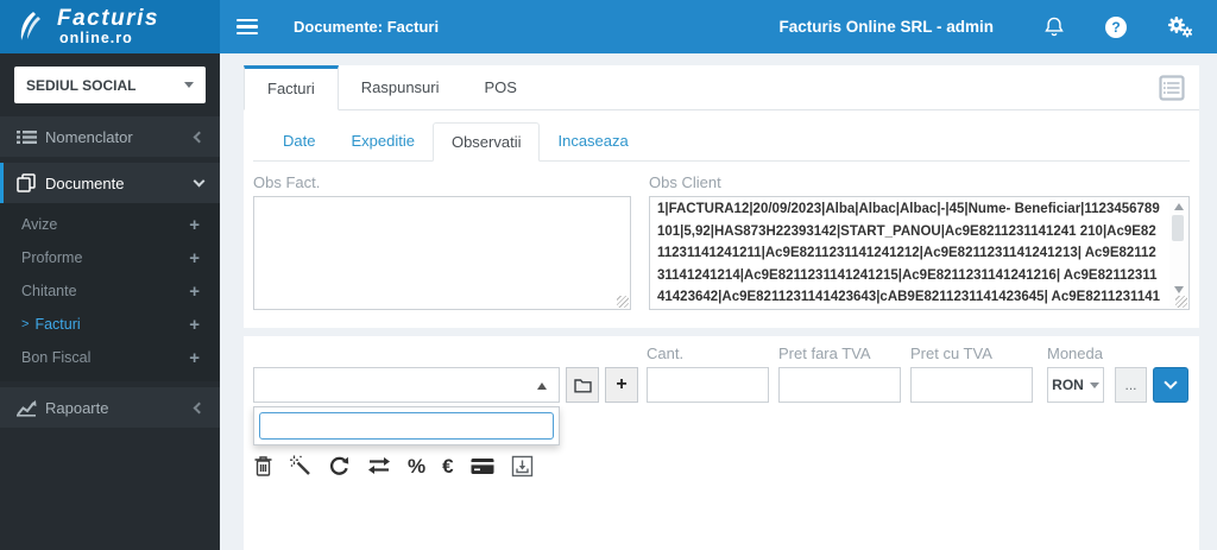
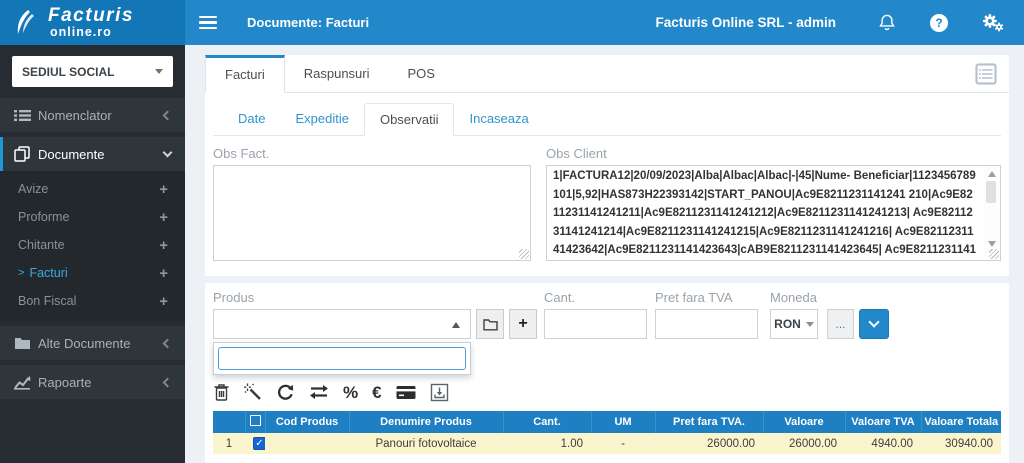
  Facturis
  online.ro
  SEDIUL SOCIAL
  Nomenclator
  Documente
  Avize
  +
  Proforme
  +
  Chitante
  +
  >
  Facturi
  +
  Bon Fiscal
  +
+ Alte Documente
  Rapoarte
  Documente: Facturi
  Facturis Online SRL - admin
  ?
  Facturi
  Raspunsuri
  POS
  Date
  Expeditie
  Observatii
  Incaseaza
  Obs Fact.
  Obs Client
  1|FACTURA12|20/09/2023|Alba|Albac|Albac|-|45|Nume- Beneficiar|1123456789101|5,92|HAS873H22393142|START_PANOU|Ac9E8211231141241 210|Ac9E8211231141241211|Ac9E8211231141241212|Ac9E8211231141241213| Ac9E8211231141241214|Ac9E8211231141241215|Ac9E8211231141241216| Ac9E8211231141423642|Ac9E8211231141423643|cAB9E8211231141423645| Ac9E8211231141
+ Produs
  +
  Cant.
  Pret fara TVA
- Pret cu TVA
  Moneda
  RON
  ...
  %
  €
+ 		Cod Produs	Denumire Produs	Cant.	UM	Pret fara TVA.	Valoare	Valoare TVA	Valoare Totala
+ 1	✓		Panouri fotovoltaice	1.00	-	26000.00	26000.00	4940.00	30940.00
